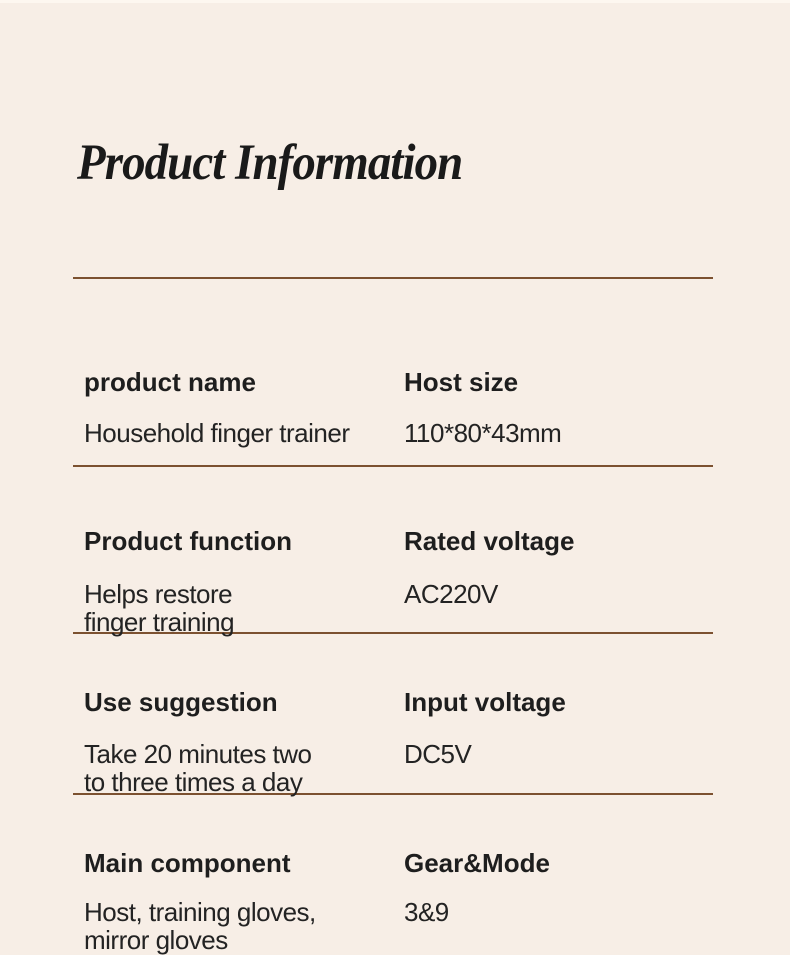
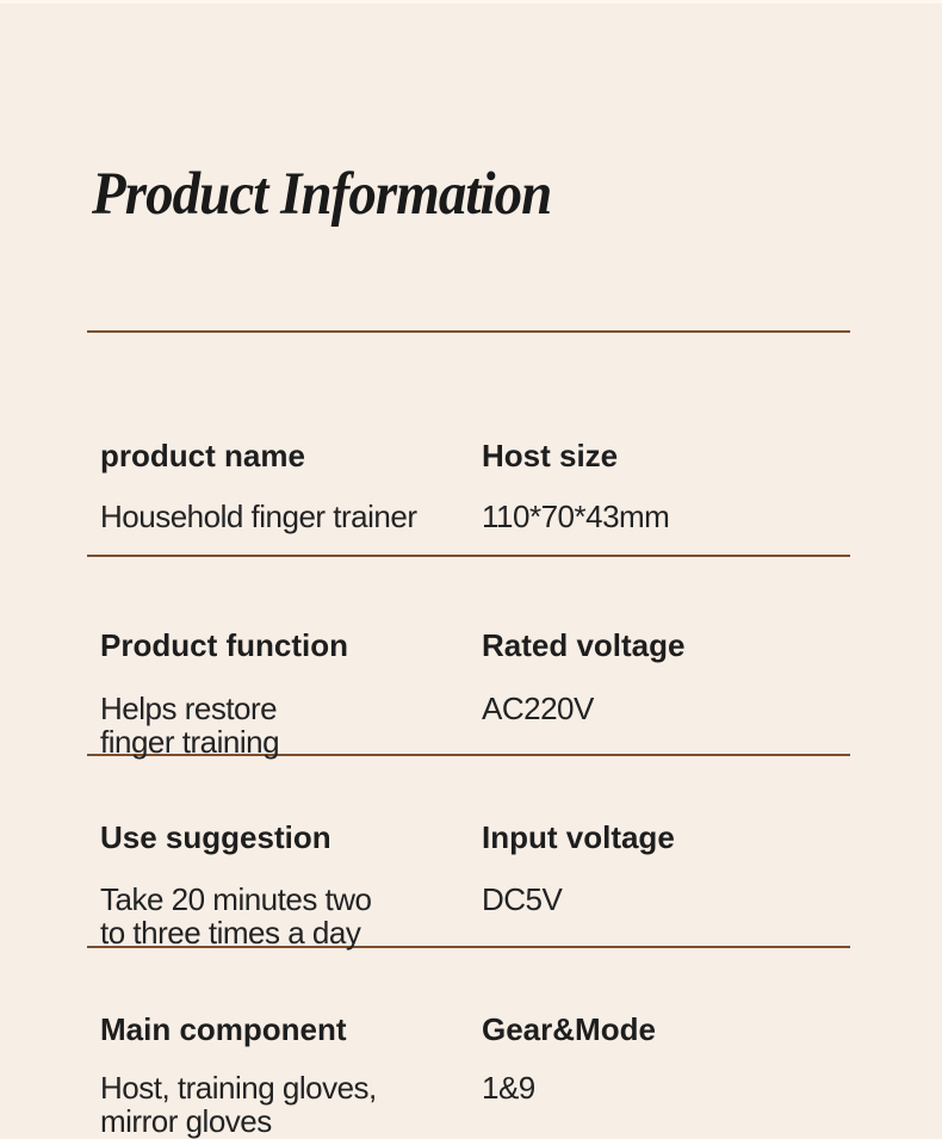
  Product Information
  product name
  Host size
  Household finger trainer
- 110*80*43mm
+ 110*70*43mm
  Product function
  Rated voltage
  Helps restore
  finger training
  AC220V
  Use suggestion
  Input voltage
  Take 20 minutes two
  to three times a day
  DC5V
  Main component
  Gear&Mode
  Host, training gloves,
  mirror gloves
- 3&9
+ 1&9
